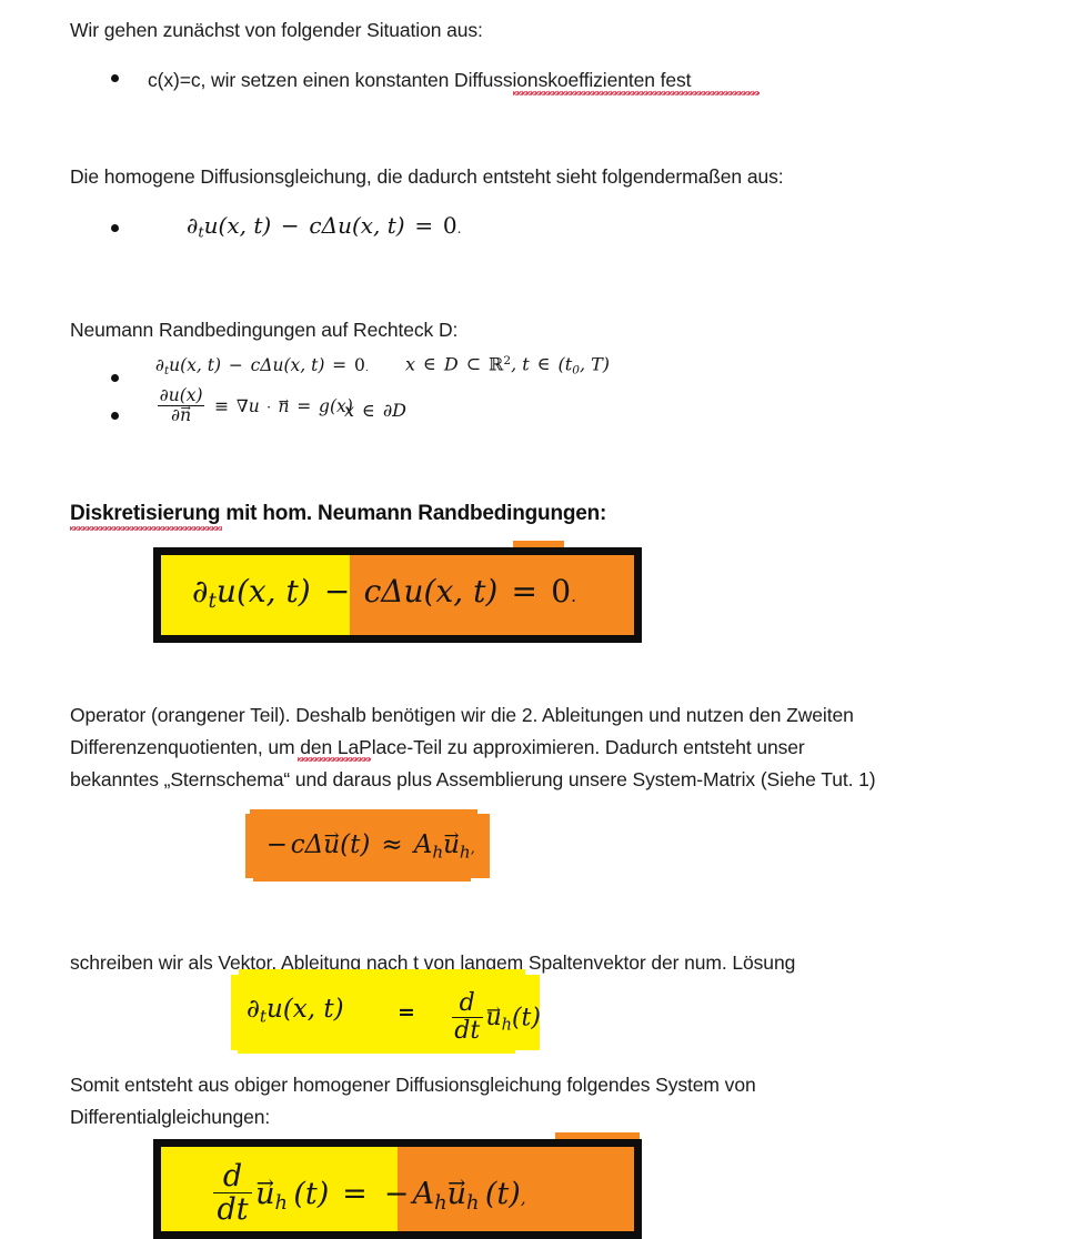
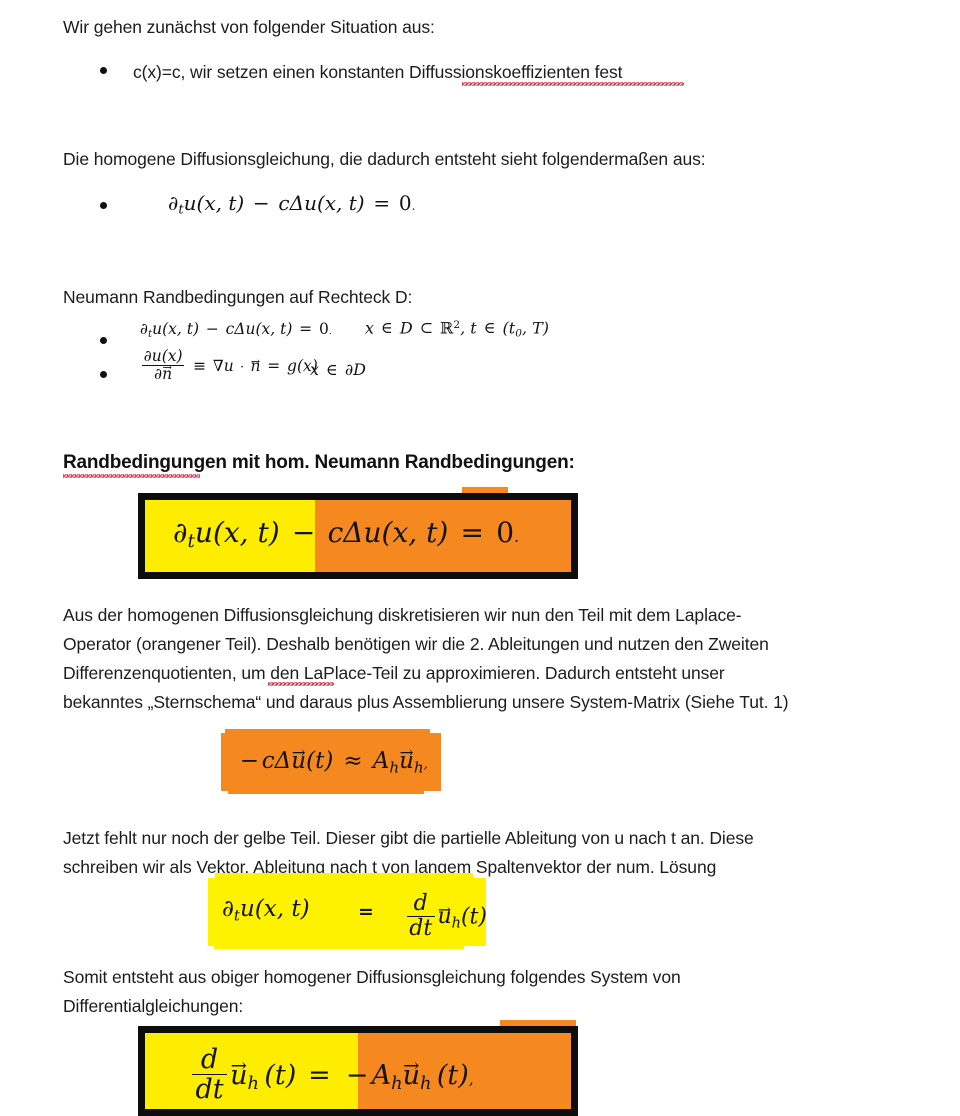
  Wir gehen zunächst von folgender Situation aus:
  c(x)=c, wir setzen einen konstanten Diffussionskoeffizienten fest
  Die homogene Diffusionsgleichung, die dadurch entsteht sieht folgendermaßen aus:
  ∂tu(x, t) − cΔu(x, t) = 0.
  Neumann Randbedingungen auf Rechteck D:
  ∂tu(x, t) − cΔu(x, t) = 0.
  x ∈ D ⊂ ℝ2, t ∈ (t0, T)
  ∂u(x)
  ∂n
  →
  ≡ ∇u · n
  →
  = g(x)
  x ∈ ∂D
- Diskretisierung mit hom. Neumann Randbedingungen:
+ Randbedingungen mit hom. Neumann Randbedingungen:
  ∂tu(x, t) − cΔu(x, t) = 0.
+ Aus der homogenen Diffusionsgleichung diskretisieren wir nun den Teil mit dem Laplace-
  Operator (orangener Teil). Deshalb benötigen wir die 2. Ableitungen und nutzen den Zweiten
  Differenzenquotienten, um den LaPlace-Teil zu approximieren. Dadurch entsteht unser
  bekanntes „Sternschema“ und daraus plus Assemblierung unsere System-Matrix (Siehe Tut. 1)
  −cΔu
  →
  (t) ≈ Ahu
  →
  h,
+ Jetzt fehlt nur noch der gelbe Teil. Dieser gibt die partielle Ableitung von u nach t an. Diese
  schreiben wir als Vektor, Ableitung nach t von langem Spaltenvektor der num. Lösung
  ∂tu(x, t)
  =
  d
  dt
  u
  →
  h(t)
  Somit entsteht aus obiger homogener Diffusionsgleichung folgendes System von
  Differentialgleichungen:
  d
  dt
  u
  →
  h (t) = −Ahu
  →
  h (t),
